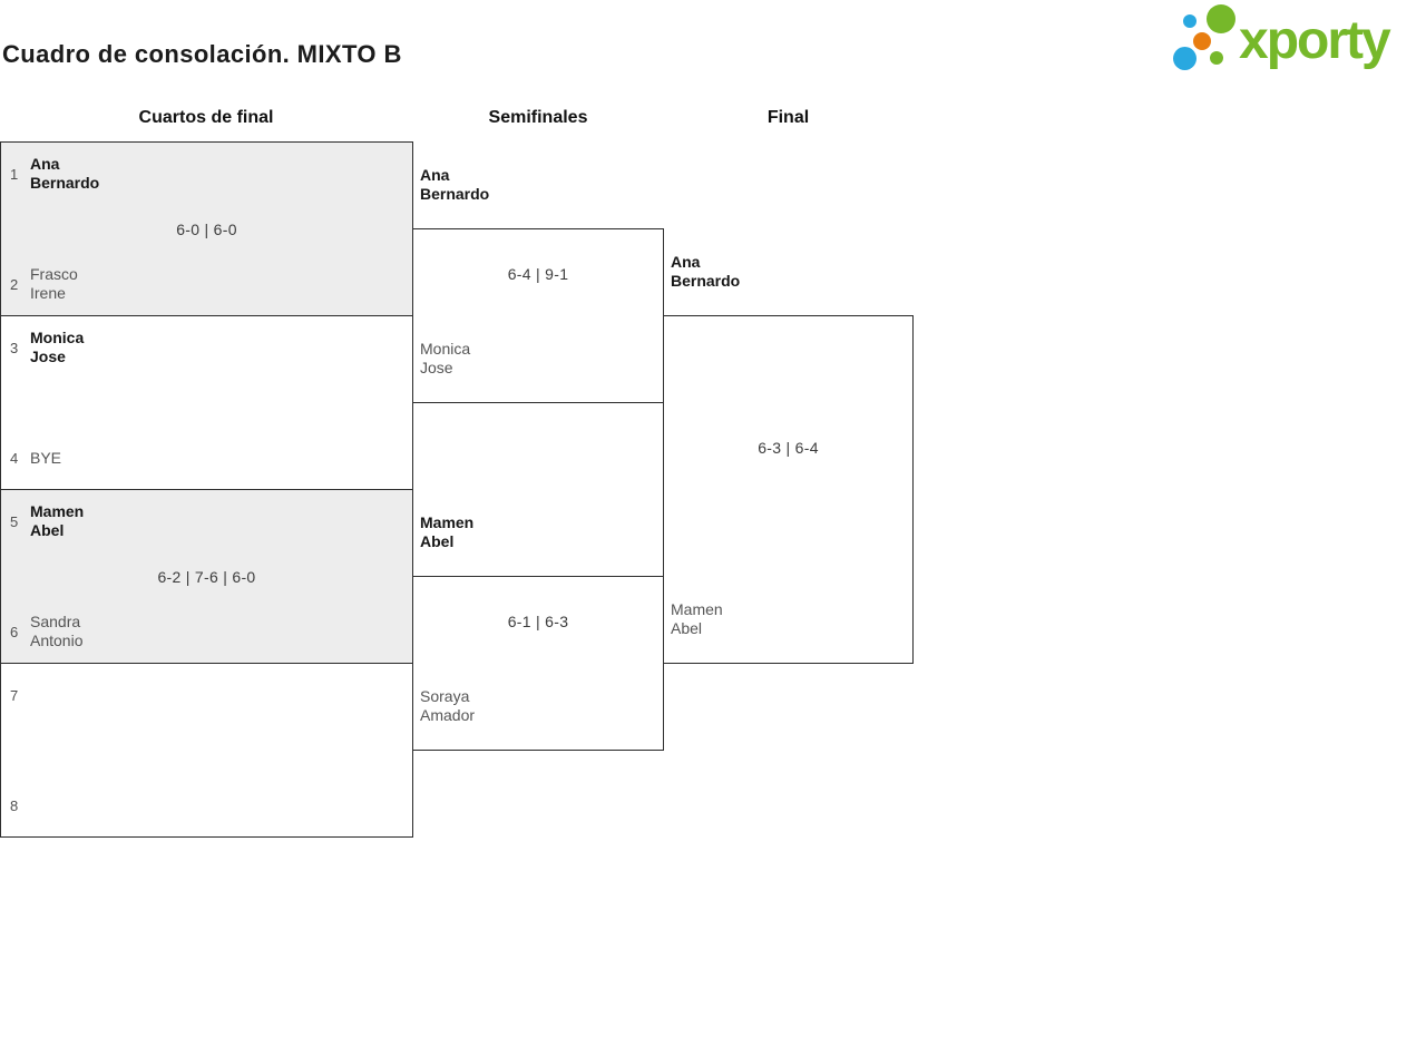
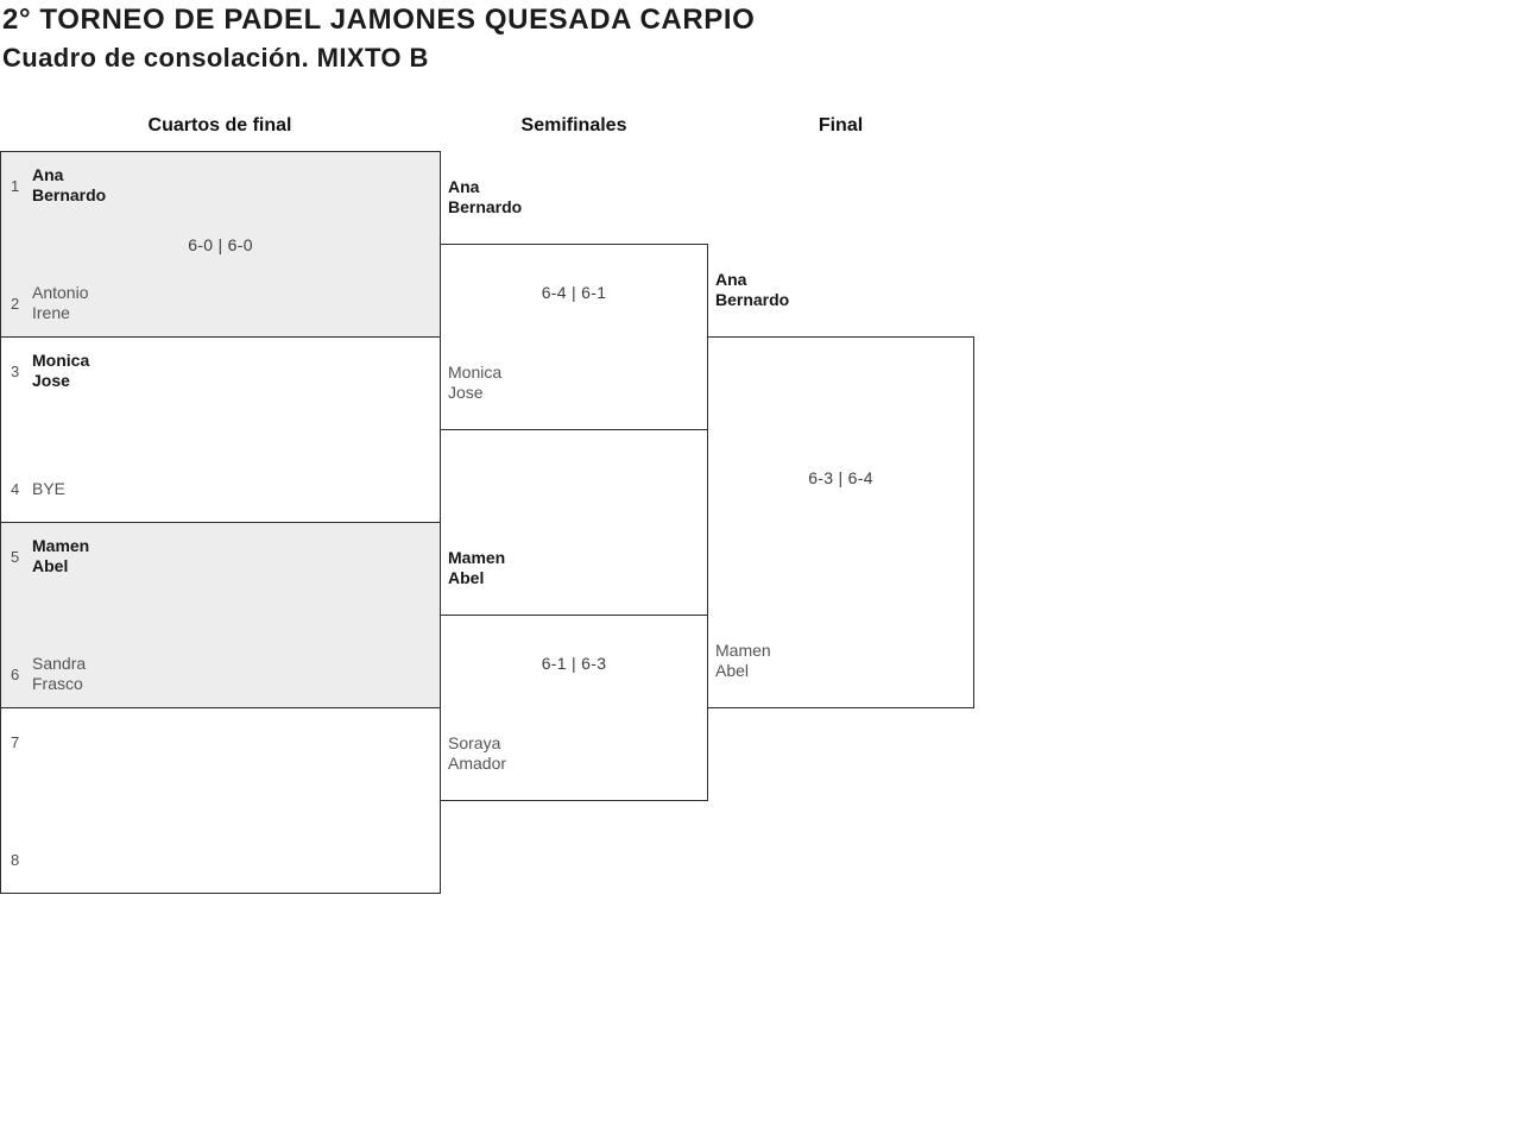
+ 2° TORNEO DE PADEL JAMONES QUESADA CARPIO
  Cuadro de consolación. MIXTO B
- xporty
  Cuartos de final
  Semifinales
  Final
  1
  Ana
  Bernardo
  6-0 | 6-0
  2
- Frasco
+ Antonio
  Irene
  3
  Monica
  Jose
  4
  BYE
  5
  Mamen
  Abel
- 6-2 | 7-6 | 6-0
  6
  Sandra
- Antonio
+ Frasco
  7
  8
- 6-4 | 9-1
+ 6-4 | 6-1
  6-1 | 6-3
  6-3 | 6-4
  Ana
  Bernardo
  Monica
  Jose
  Mamen
  Abel
  Soraya
  Amador
  Ana
  Bernardo
  Mamen
  Abel
